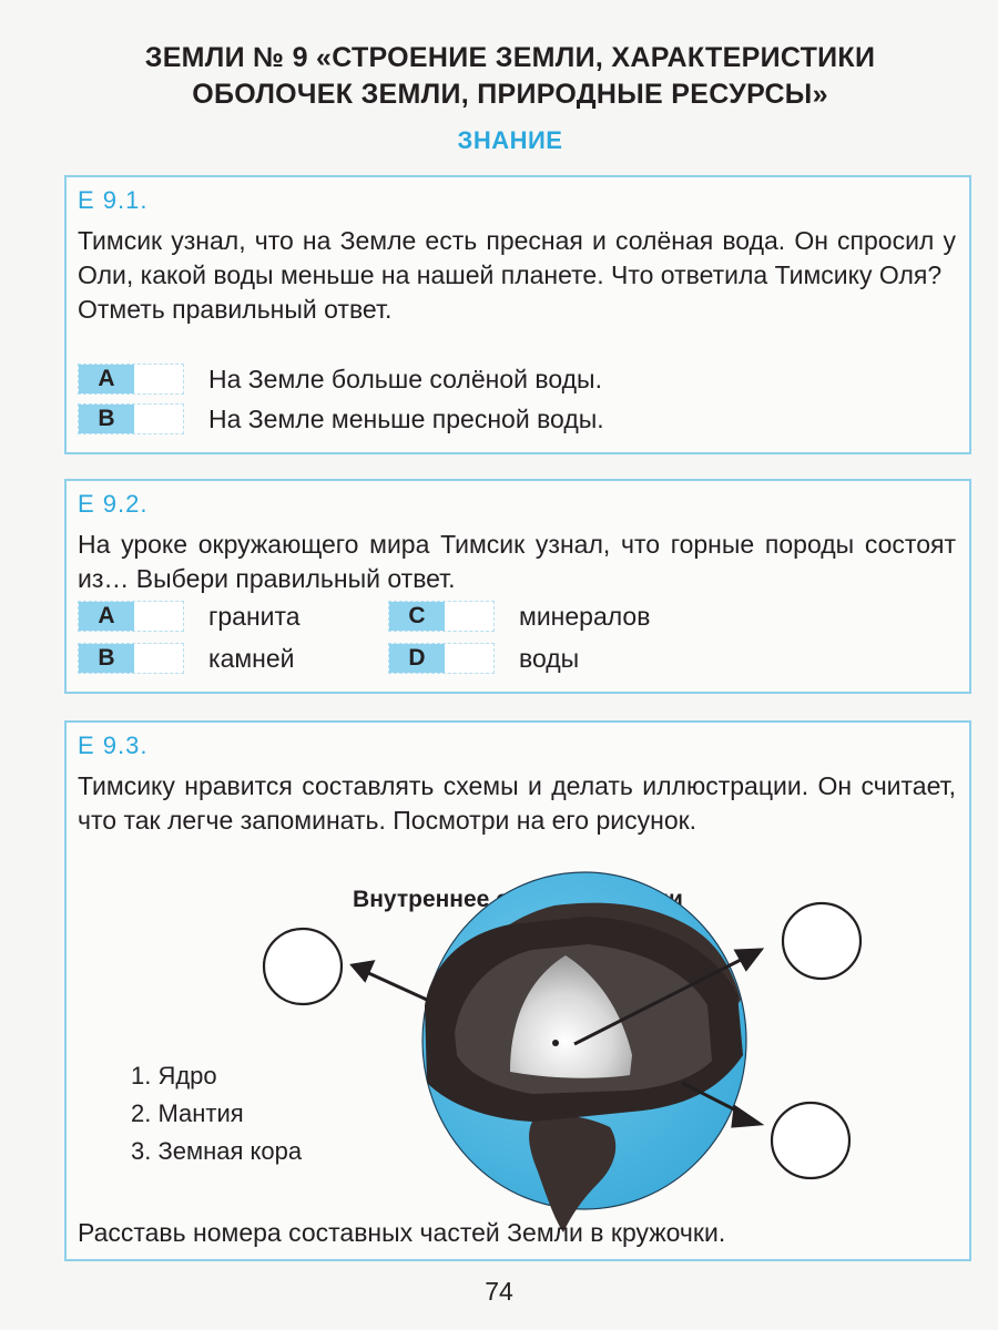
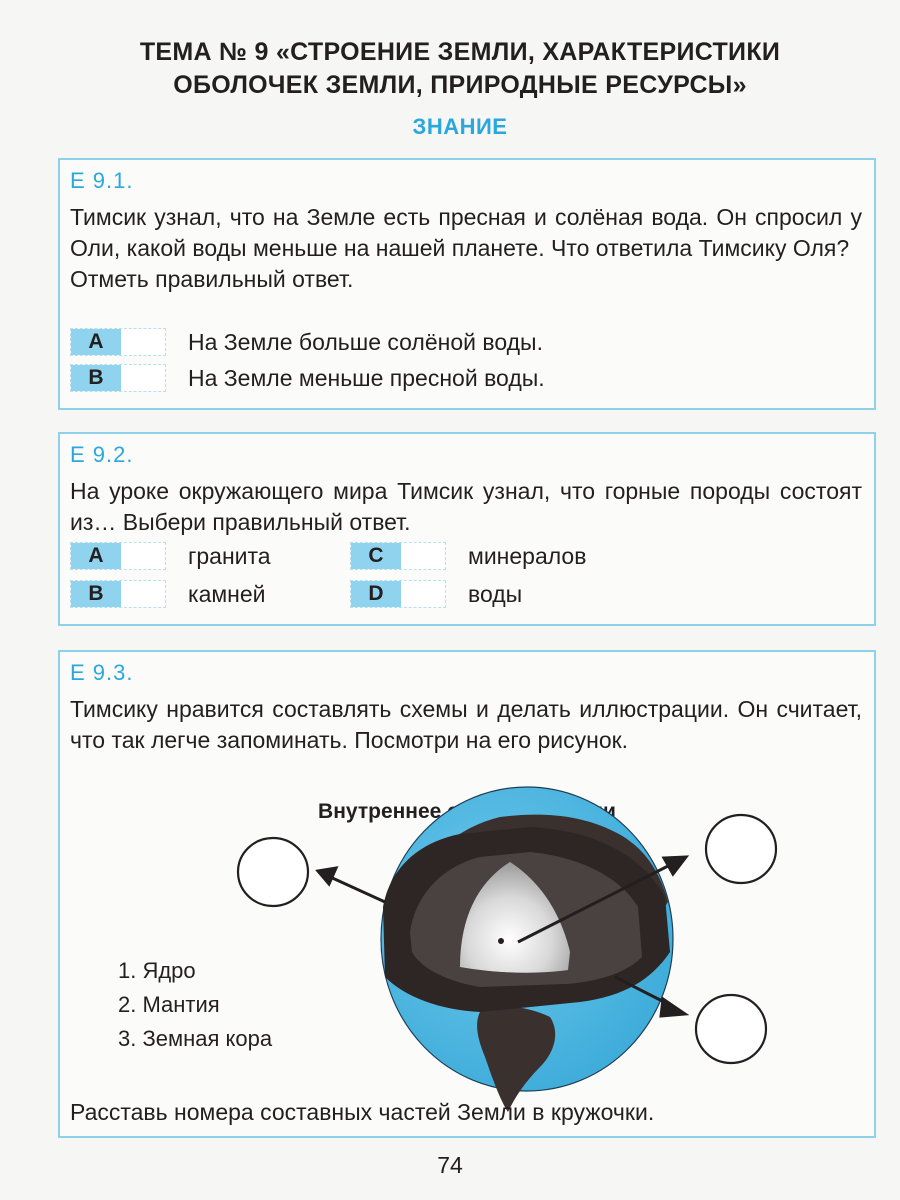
- ЗЕМЛИ № 9 «СТРОЕНИЕ ЗЕМЛИ, ХАРАКТЕРИСТИКИ
+ ТЕМА № 9 «СТРОЕНИЕ ЗЕМЛИ, ХАРАКТЕРИСТИКИ
  ОБОЛОЧЕК ЗЕМЛИ, ПРИРОДНЫЕ РЕСУРСЫ»
  ЗНАНИЕ
  Е 9.1.
  Тимсик узнал, что на Земле есть пресная и солёная вода. Он спросил у Оли, какой воды меньше на нашей планете. Что ответила Тимсику Оля?
  Отметь правильный ответ.
  A
  На Земле больше солёной воды.
  B
  На Земле меньше пресной воды.
  Е 9.2.
  На уроке окружающего мира Тимсик узнал, что горные породы состоят из… Выбери правильный ответ.
  A
  гранита
  B
  камней
  C
  минералов
  D
  воды
  Е 9.3.
  Тимсику нравится составлять схемы и делать иллюстрации. Он считает, что так легче запоминать. Посмотри на его рисунок.
  1. Ядро
  2. Мантия
  3. Земная кора
  Расставь номера составных частей Земли в кружочки.
  74
